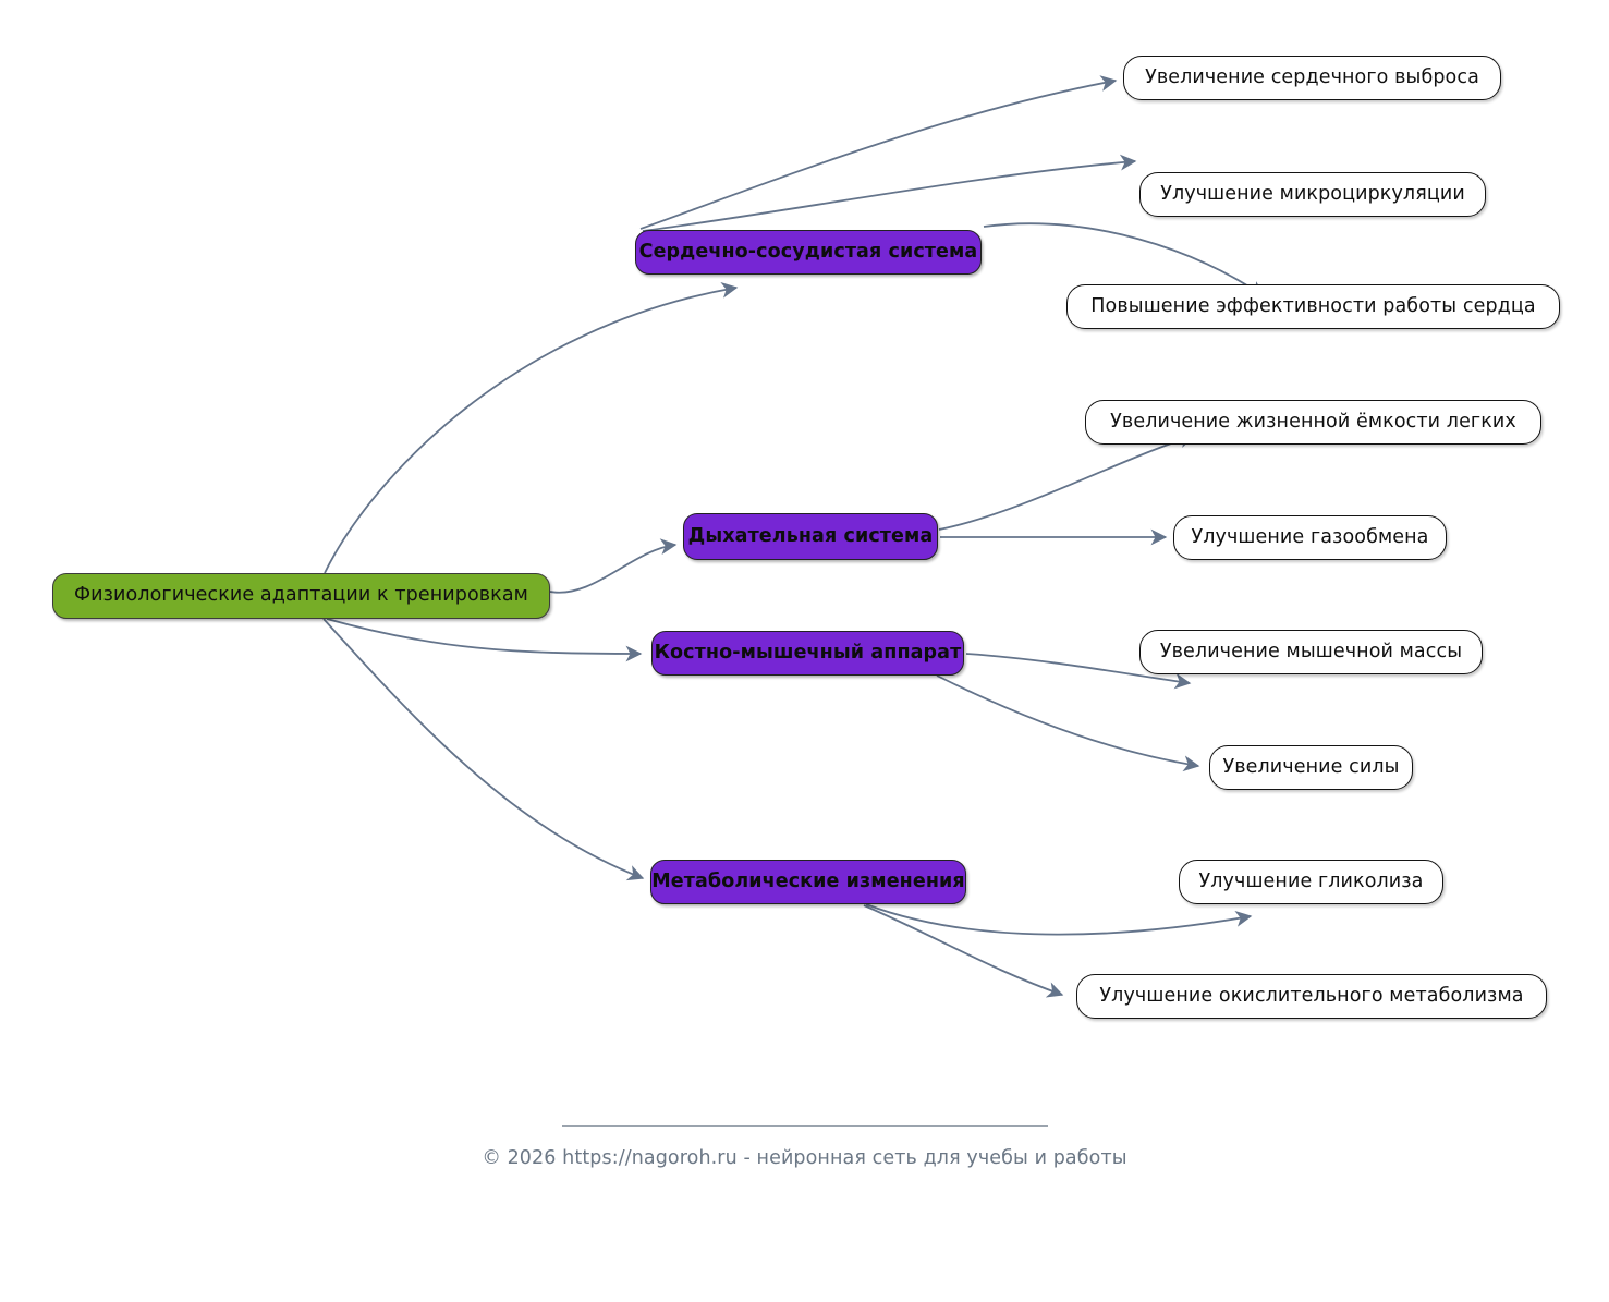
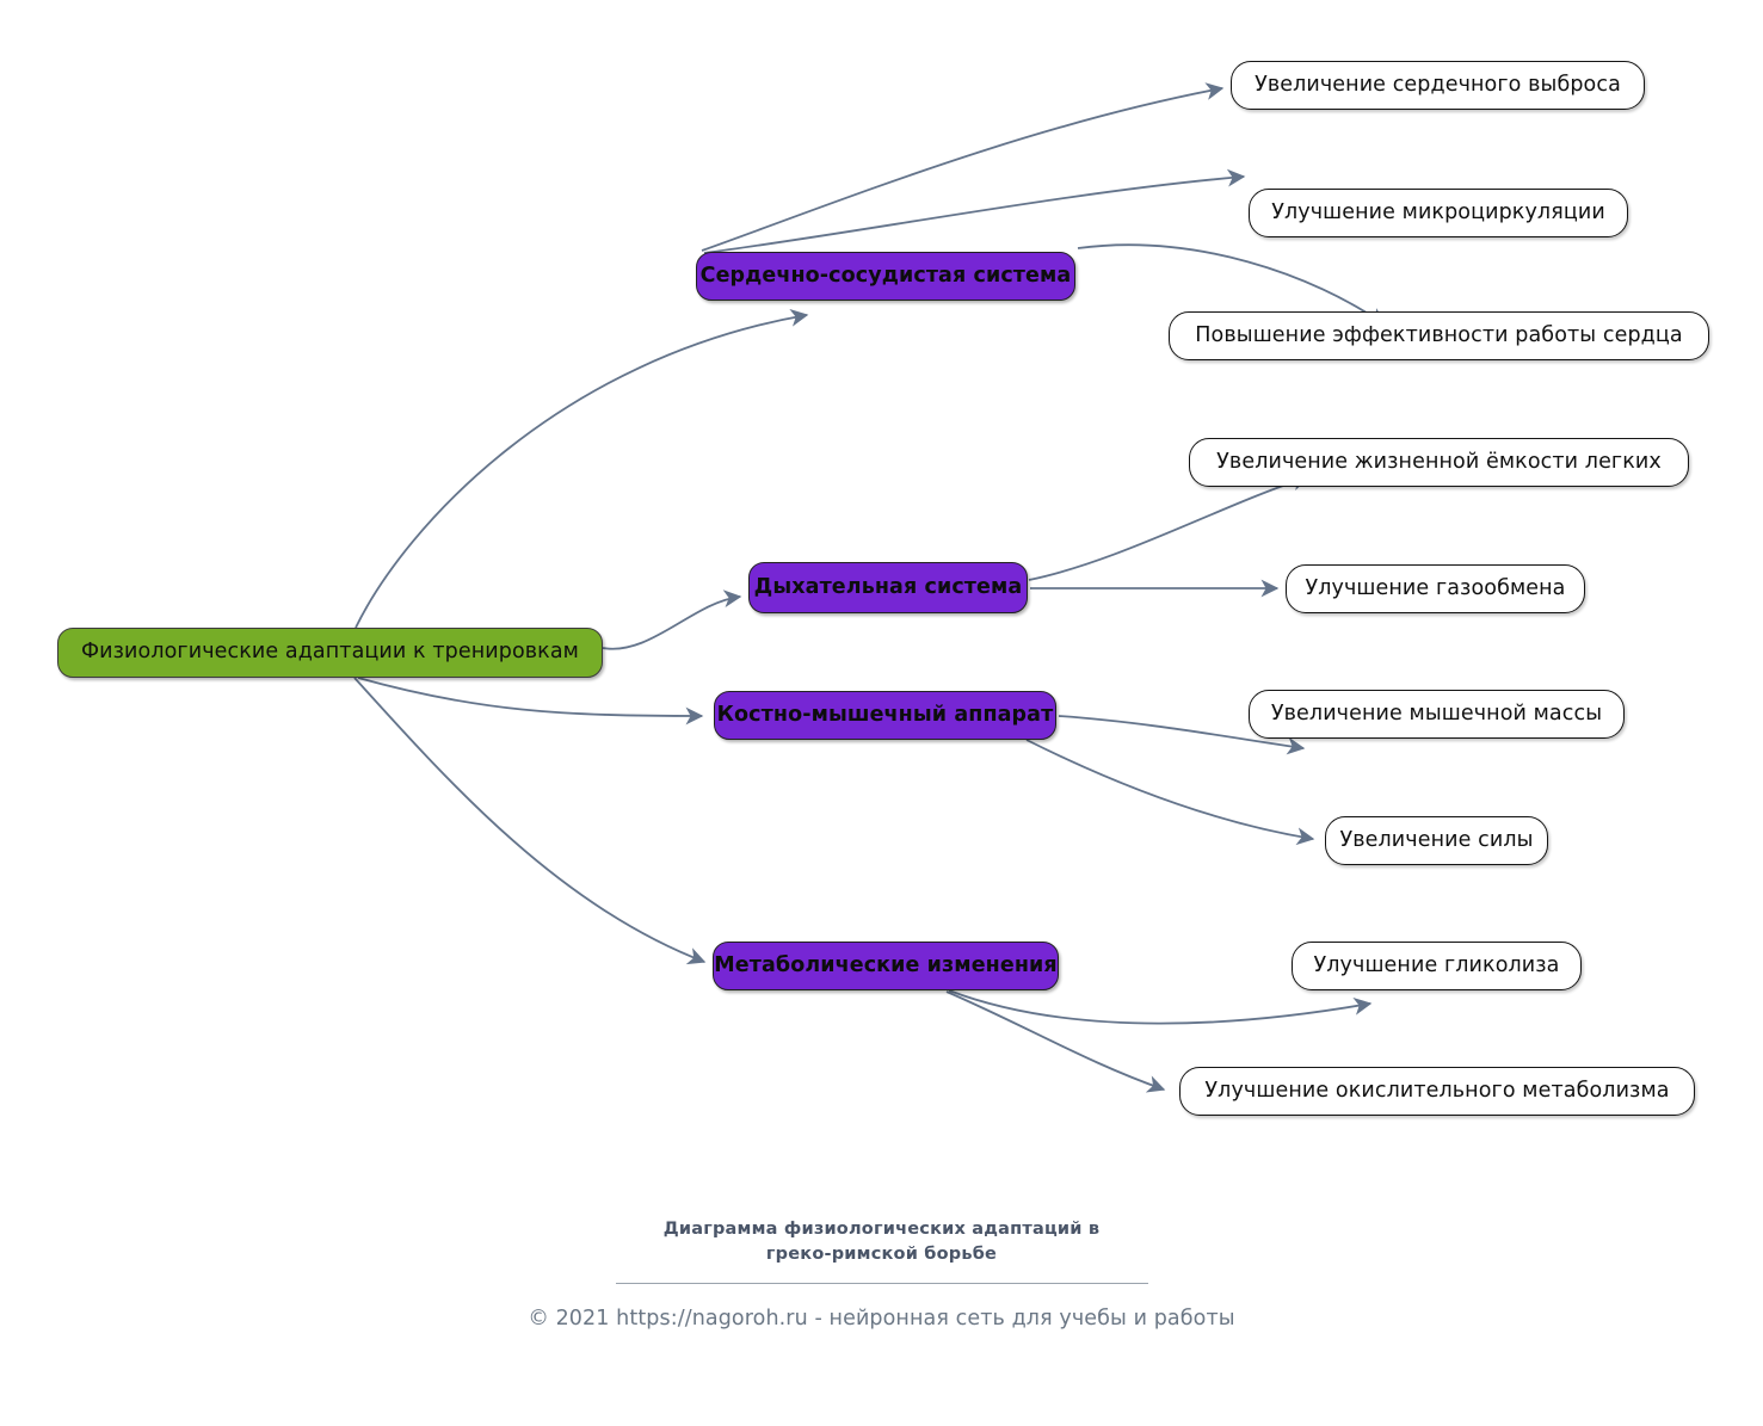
  Физиологические адаптации к тренировкам
  Сердечно-сосудистая система
  Дыхательная система
  Костно-мышечный аппарат
  Метаболические изменения
  Увеличение сердечного выброса
  Улучшение микроциркуляции
  Повышение эффективности работы сердца
  Увеличение жизненной ёмкости легких
  Улучшение газообмена
  Увеличение мышечной массы
  Увеличение силы
  Улучшение гликолиза
  Улучшение окислительного метаболизма
+ Диаграмма физиологических адаптаций в
+ греко-римской борьбе
- © 2026 https://nagoroh.ru - нейронная сеть для учебы и работы
+ © 2021 https://nagoroh.ru - нейронная сеть для учебы и работы
